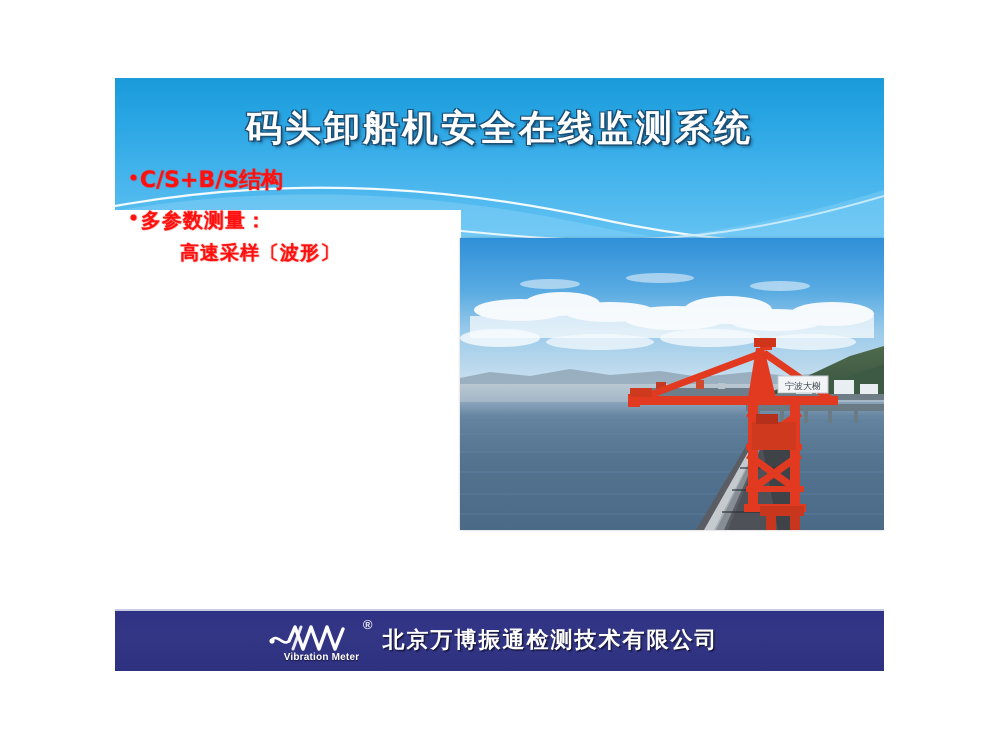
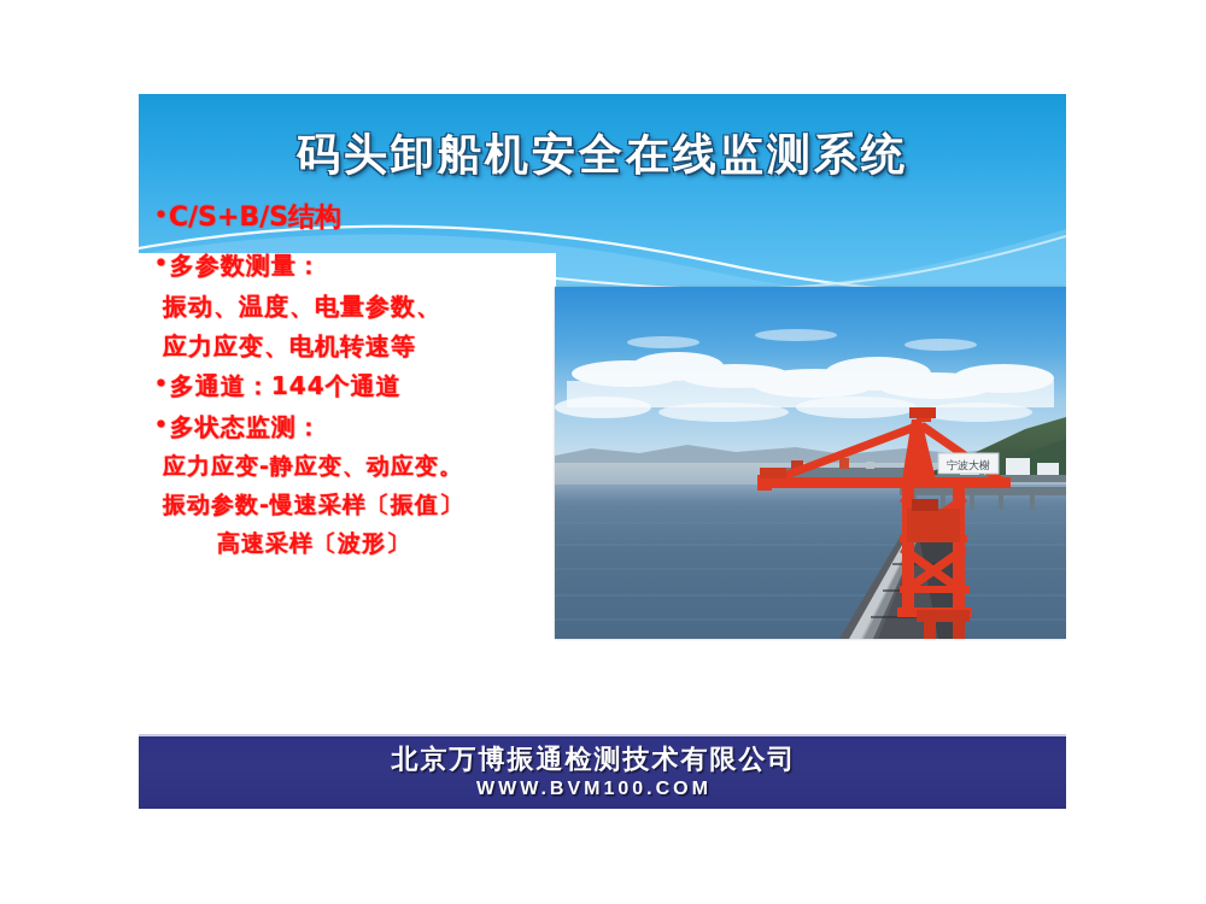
  码头卸船机安全在线监测系统
  •C/S+B/S结构
  •多参数测量：
+ 振动、温度、电量参数、
+ 应力应变、电机转速等
+ •多通道：144个通道
+ •多状态监测：
+ 应力应变-静应变、动应变。
+ 振动参数-慢速采样〔振值〕
  高速采样〔波形〕
  宁波大榭
- ®
- Vibration Meter
  北京万博振通检测技术有限公司
+ WWW.BVM100.COM
